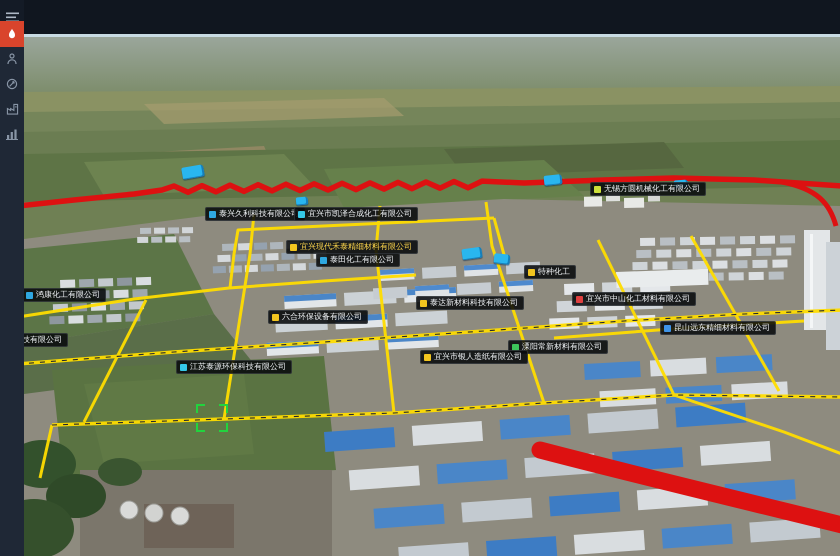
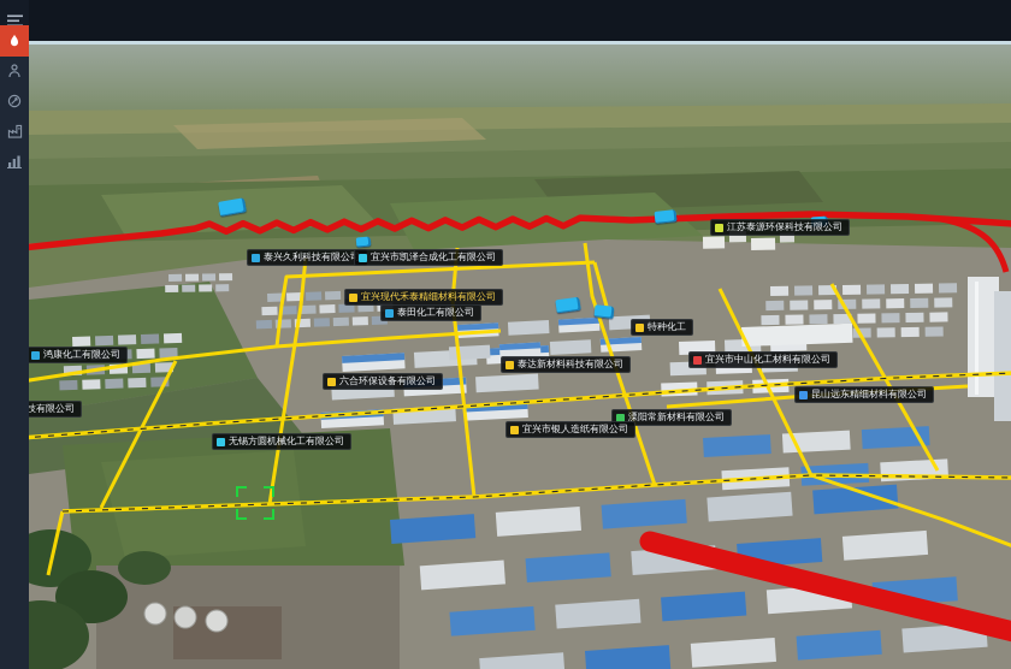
  泰兴久利科技有限公司
  宜兴市凯泽合成化工有限公司
  宜兴现代禾泰精细材料有限公司
  泰田化工有限公司
  鸿康化工有限公司
  泰达新材料科技有限公司
  六合环保设备有限公司
  特种化工
- 无锡方圆机械化工有限公司
+ 江苏泰源环保科技有限公司
  宜兴市中山化工材料有限公司
  昆山远东精细材料有限公司
  溧阳常新材料有限公司
  宜兴市银人造纸有限公司
- 江苏泰源环保科技有限公司
+ 无锡方圆机械化工有限公司
